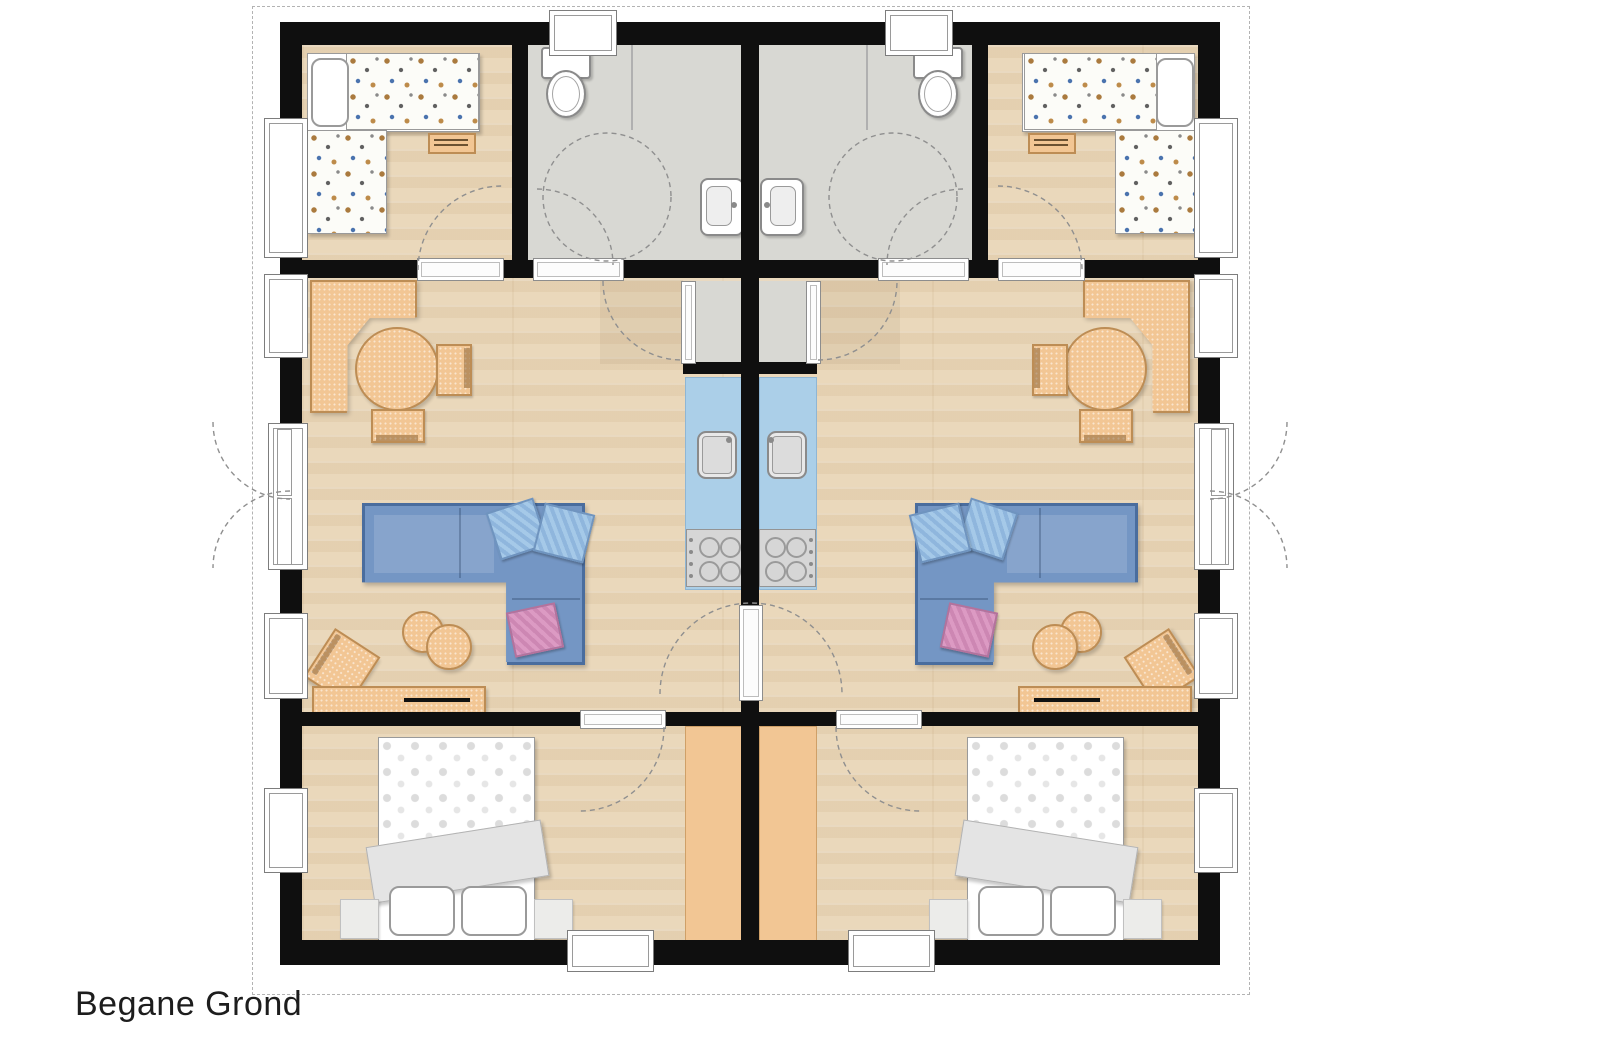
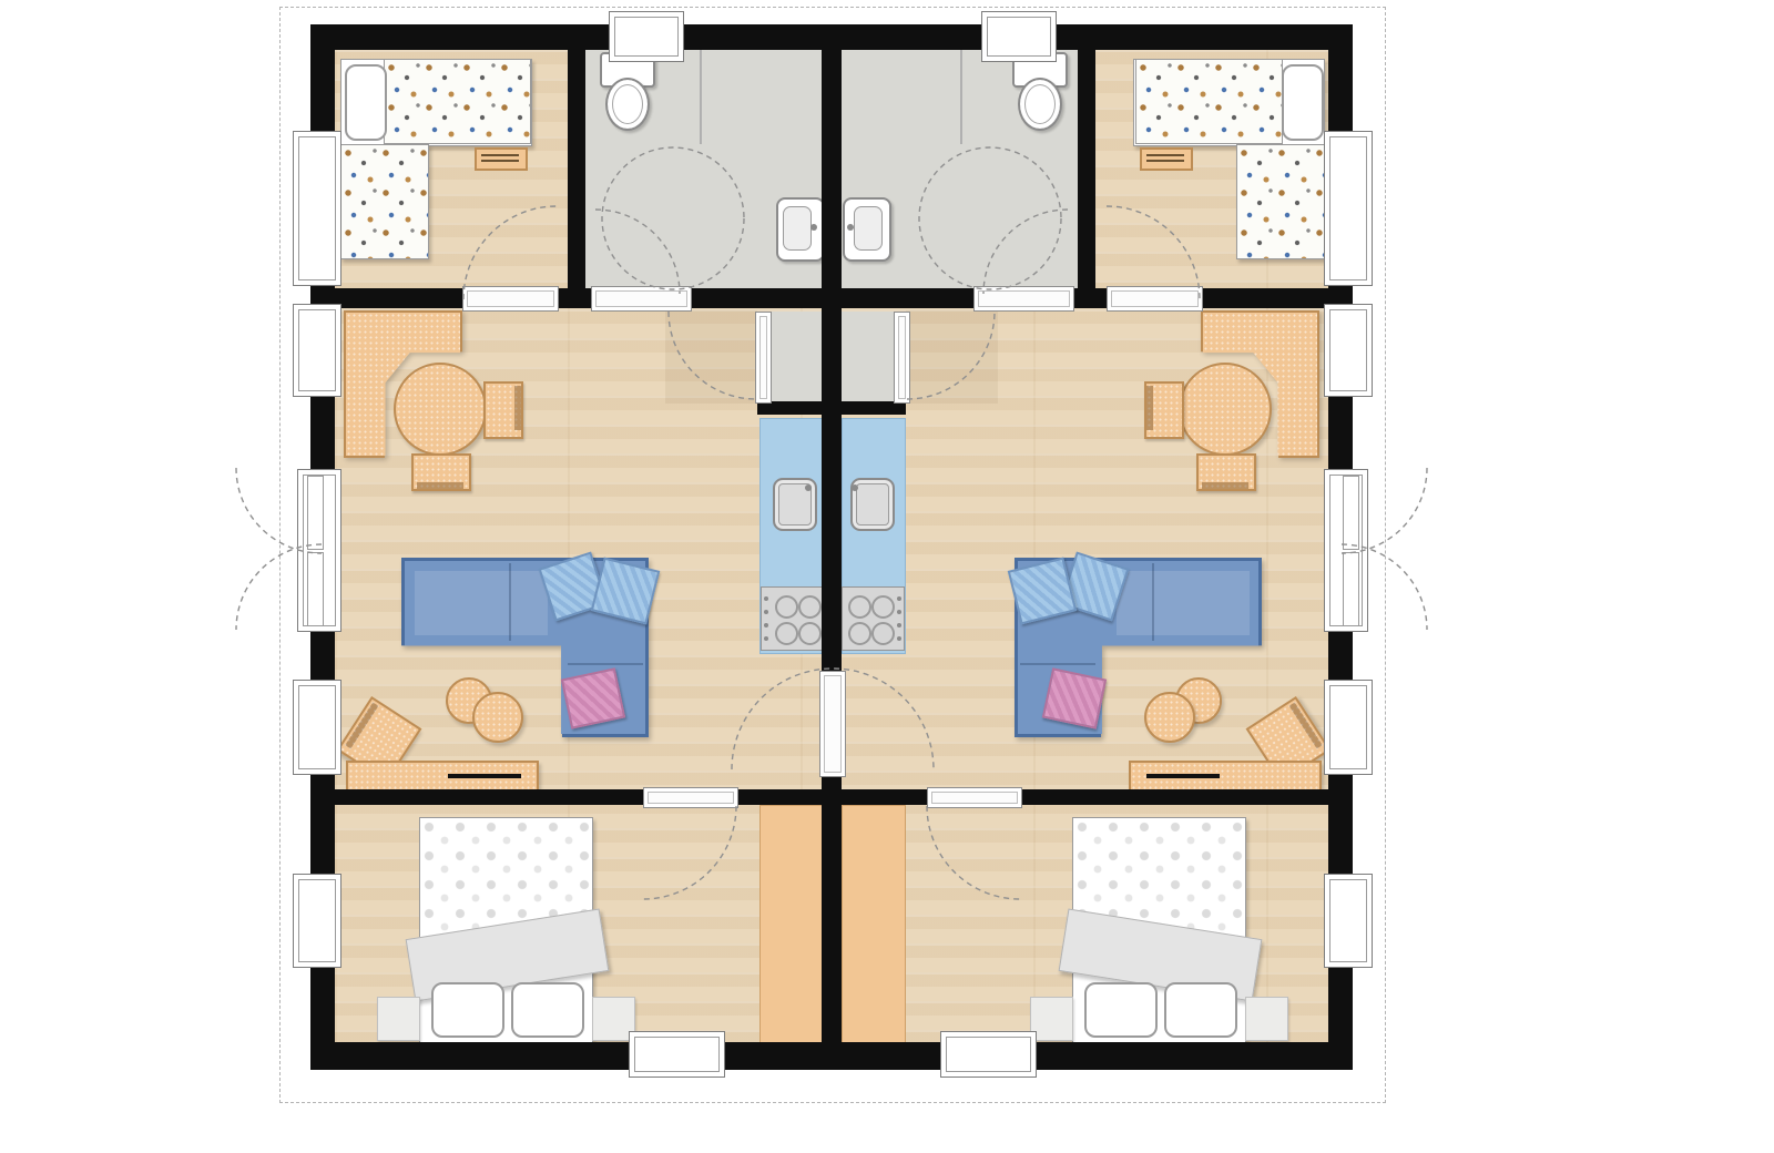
- Begane Grond
